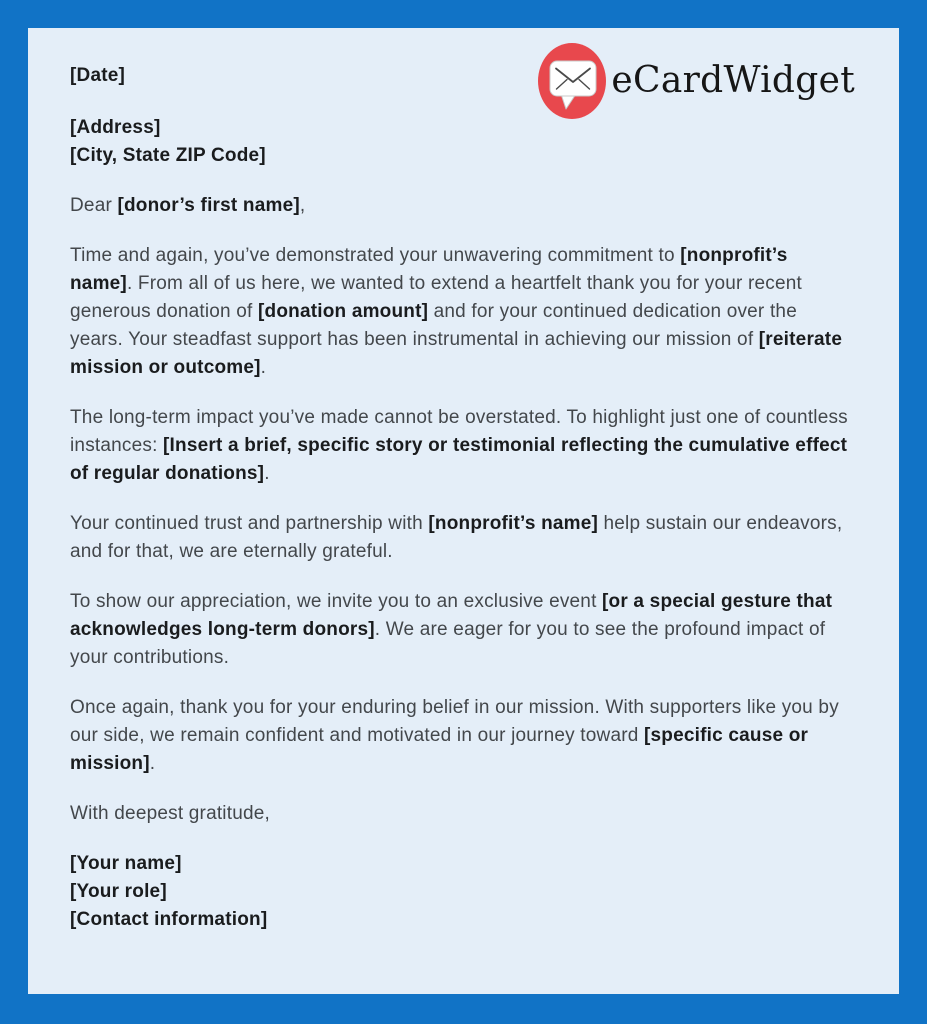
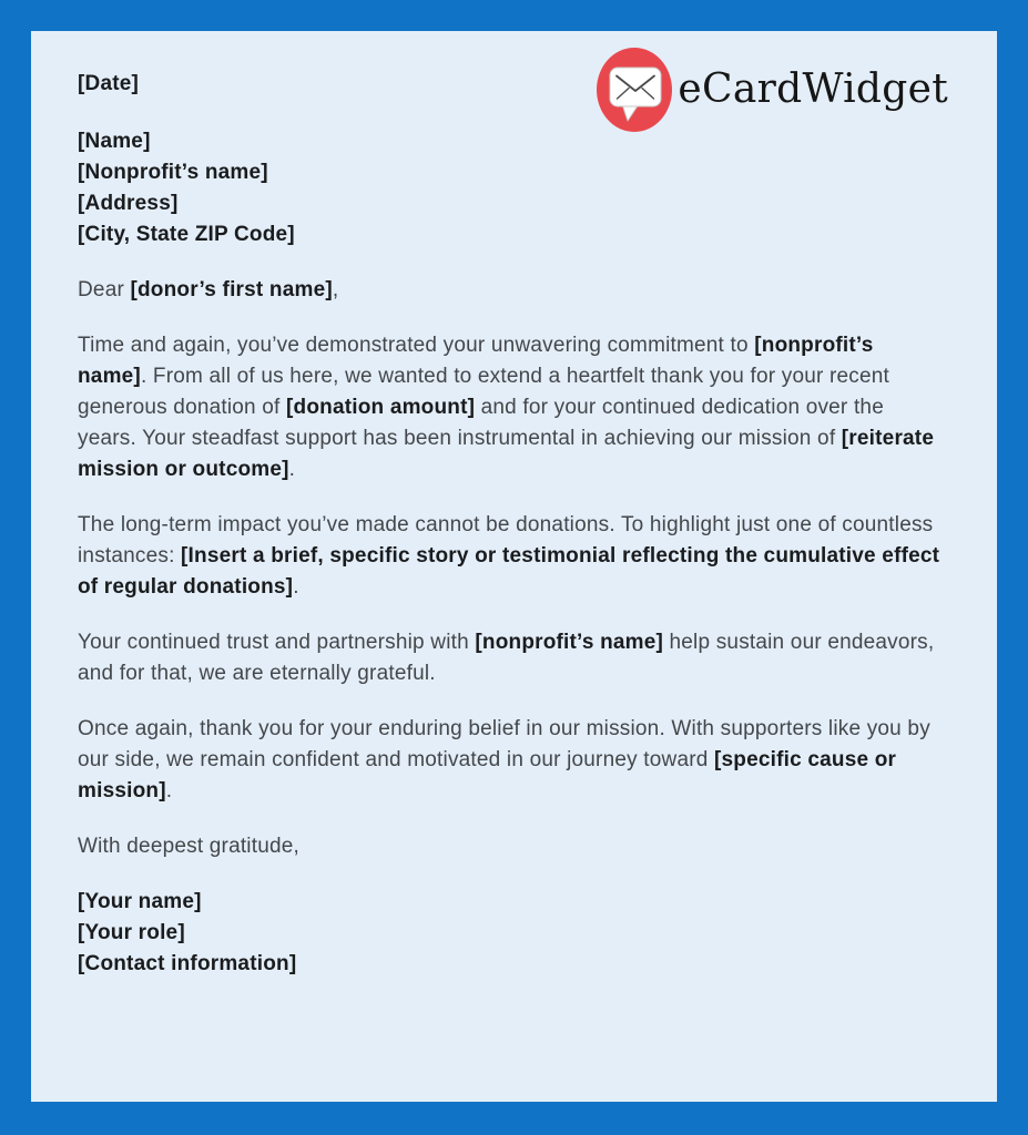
  eCardWidget
  [Date]
+ [Name]
+ [Nonprofit’s name]
  [Address]
  [City, State ZIP Code]
  Dear [donor’s first name],
  Time and again, you’ve demonstrated your unwavering commitment to [nonprofit’s name]. From all of us here, we wanted to extend a heartfelt thank you for your recent generous donation of [donation amount] and for your continued dedication over the years. Your steadfast support has been instrumental in achieving our mission of [reiterate mission or outcome].
- The long-term impact you’ve made cannot be overstated. To highlight just one of countless instances: [Insert a brief, specific story or testimonial reflecting the cumulative effect of regular donations].
+ The long-term impact you’ve made cannot be donations. To highlight just one of countless instances: [Insert a brief, specific story or testimonial reflecting the cumulative effect of regular donations].
  Your continued trust and partnership with [nonprofit’s name] help sustain our endeavors, and for that, we are eternally grateful.
- To show our appreciation, we invite you to an exclusive event [or a special gesture that acknowledges long-term donors]. We are eager for you to see the profound impact of your contributions.
  Once again, thank you for your enduring belief in our mission. With supporters like you by our side, we remain confident and motivated in our journey toward [specific cause or mission].
  With deepest gratitude,
  [Your name]
  [Your role]
  [Contact information]
